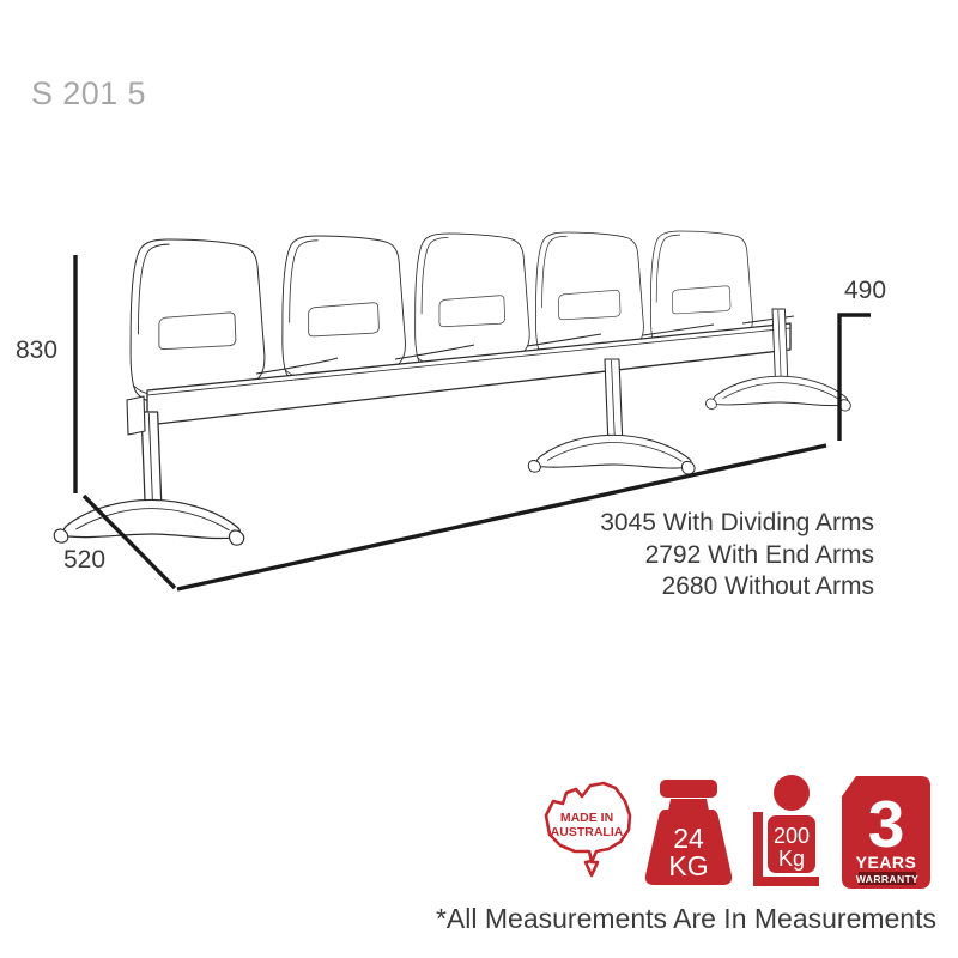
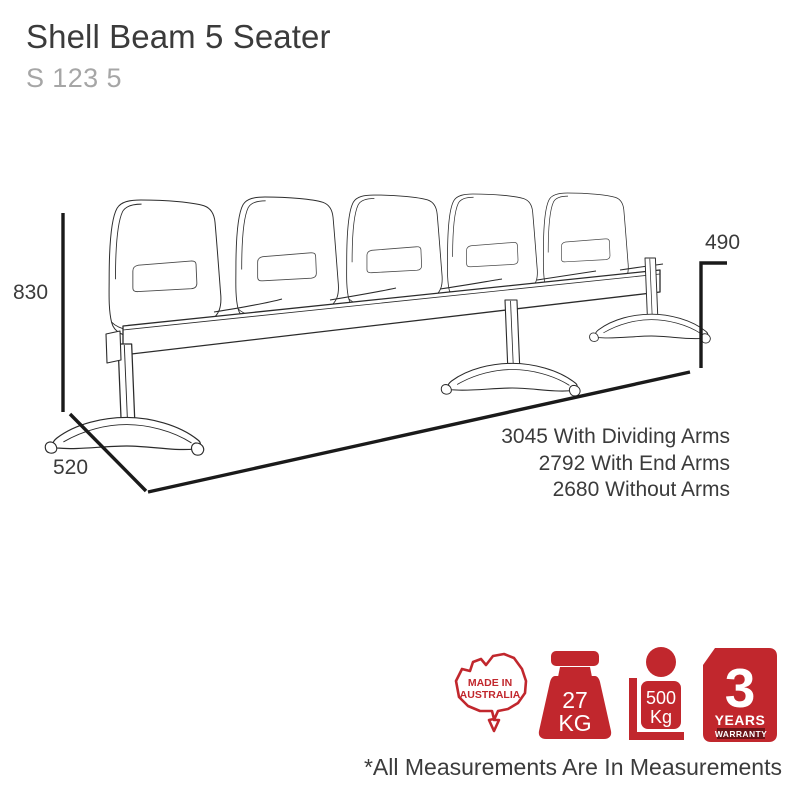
+ Shell Beam 5 Seater
- S 201 5
+ S 123 5
  830
  520
  490
  3045 With Dividing Arms
  2792 With End Arms
  2680 Without Arms
  MADE IN
  AUSTRALIA
- 24
+ 27
  KG
- 200
+ 500
  Kg
  3
  YEARS
  WARRANTY
  *All Measurements Are In Measurements
